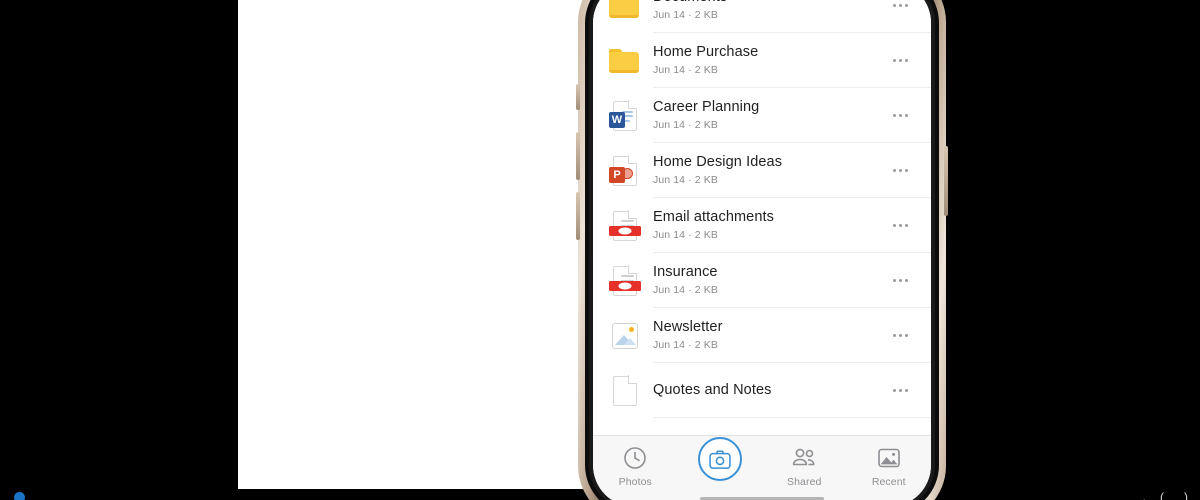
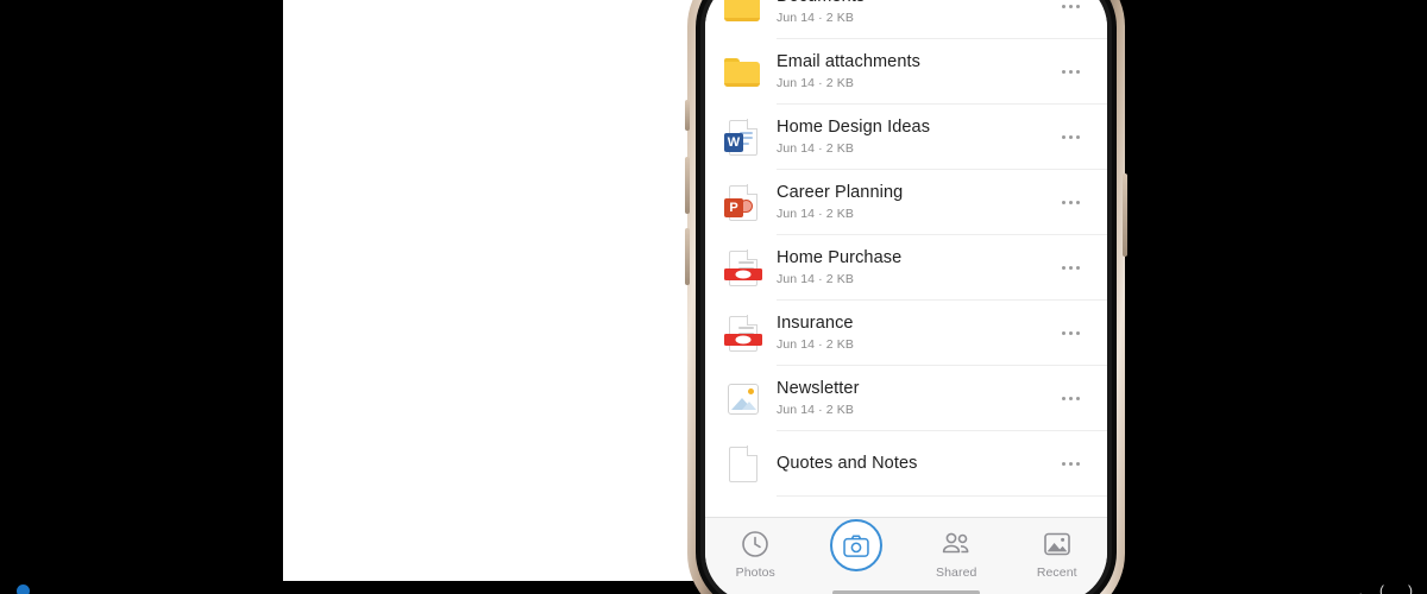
  Jun 14 · 2 KB
- Home Purchase
+ Email attachments
  Jun 14 · 2 KB
  W
- Career Planning
+ Home Design Ideas
  Jun 14 · 2 KB
  P
- Home Design Ideas
+ Career Planning
  Jun 14 · 2 KB
- Email attachments
+ Home Purchase
  Jun 14 · 2 KB
  Insurance
  Jun 14 · 2 KB
  Newsletter
  Jun 14 · 2 KB
  Quotes and Notes
  Photos
  Shared
  Recent
  .
  (
  )
